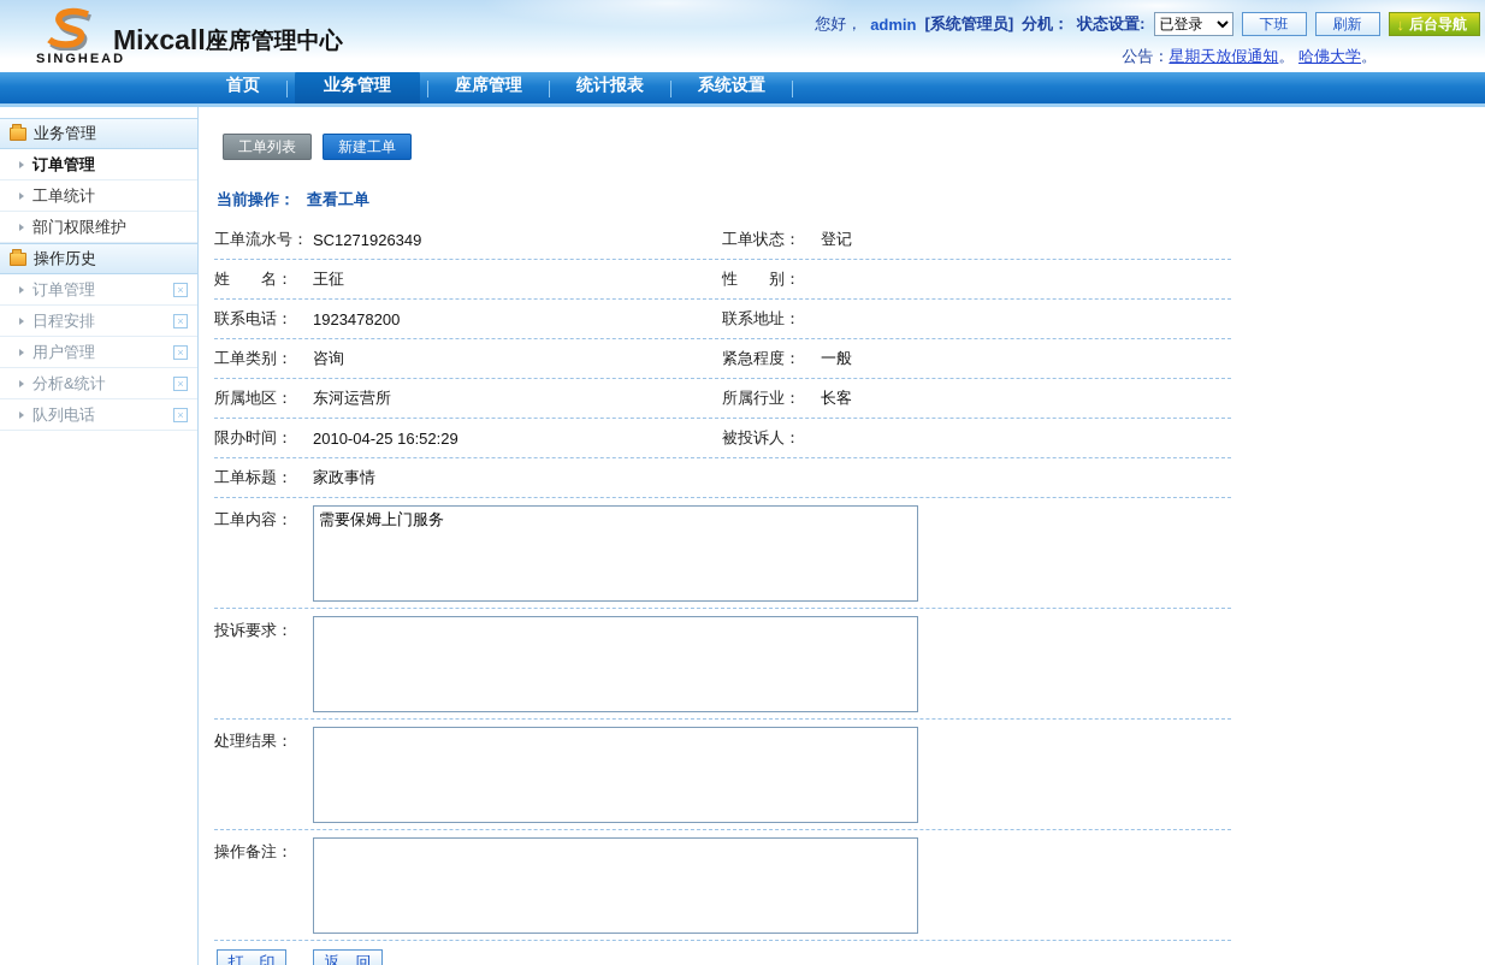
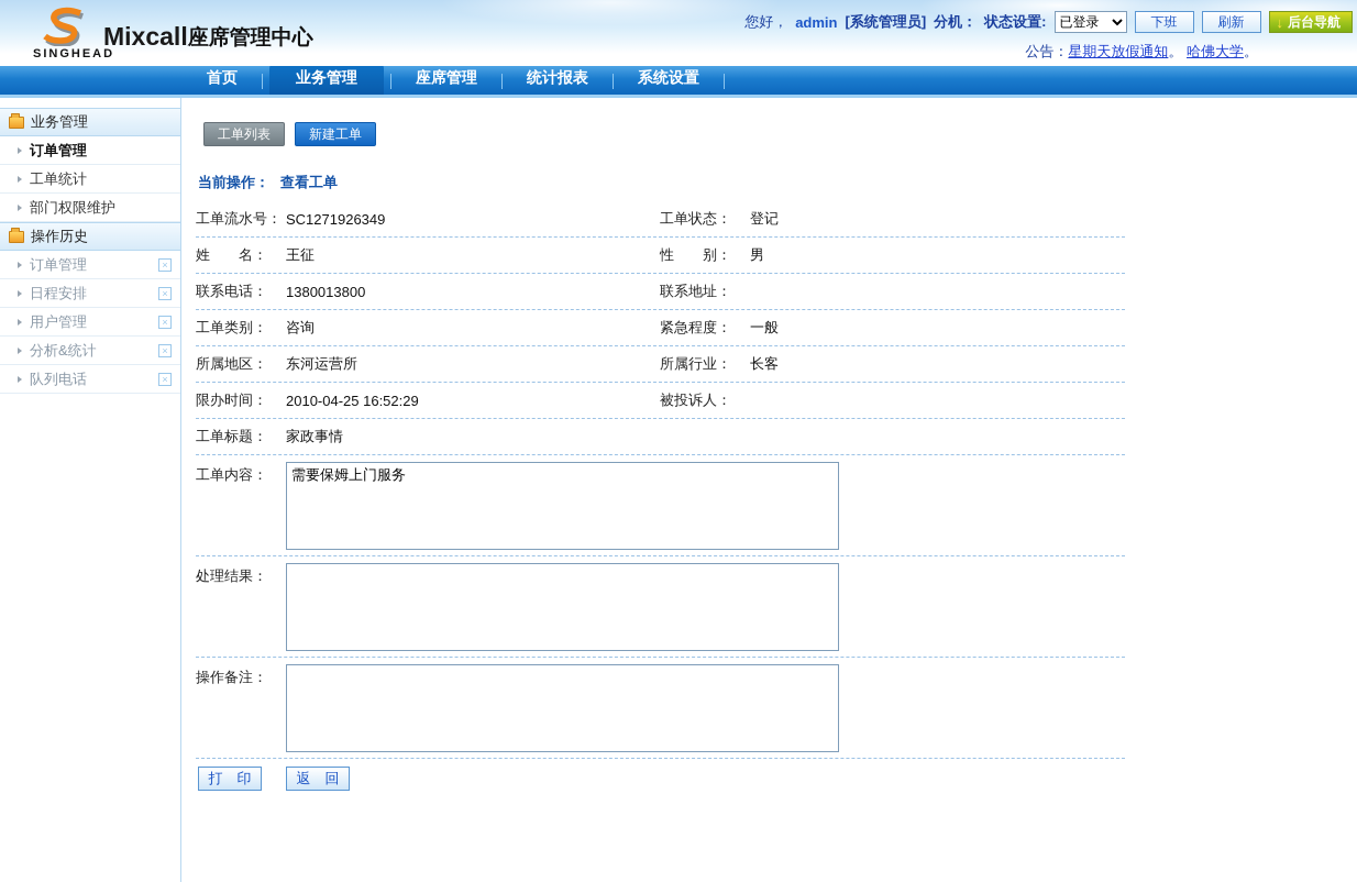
  SINGHEAD
  Mixcall
  座席管理中心
  您好，
  admin
  [系统管理员]
  分机：
  状态设置:
  已登录
  下班
  刷新
  ↓
  后台导航
  公告：星期天放假通知。 哈佛大学。
  首页
  业务管理
  座席管理
  统计报表
  系统设置
  业务管理
  订单管理
  工单统计
  部门权限维护
  操作历史
  订单管理
  ×
  日程安排
  ×
  用户管理
  ×
  分析&统计
  ×
  队列电话
  ×
  工单列表
  新建工单
  当前操作：
  查看工单
  工单流水号：
  SC1271926349
  工单状态：
  登记
  姓 名：
  王征
  性 别：
+ 男
  联系电话：
- 1923478200
+ 1380013800
  联系地址：
  工单类别：
  咨询
  紧急程度：
  一般
  所属地区：
  东河运营所
  所属行业：
  长客
  限办时间：
  2010-04-25 16:52:29
  被投诉人：
  工单标题：
  家政事情
  工单内容：
  需要保姆上门服务
- 投诉要求：
  处理结果：
  操作备注：
  打 印
  返 回
